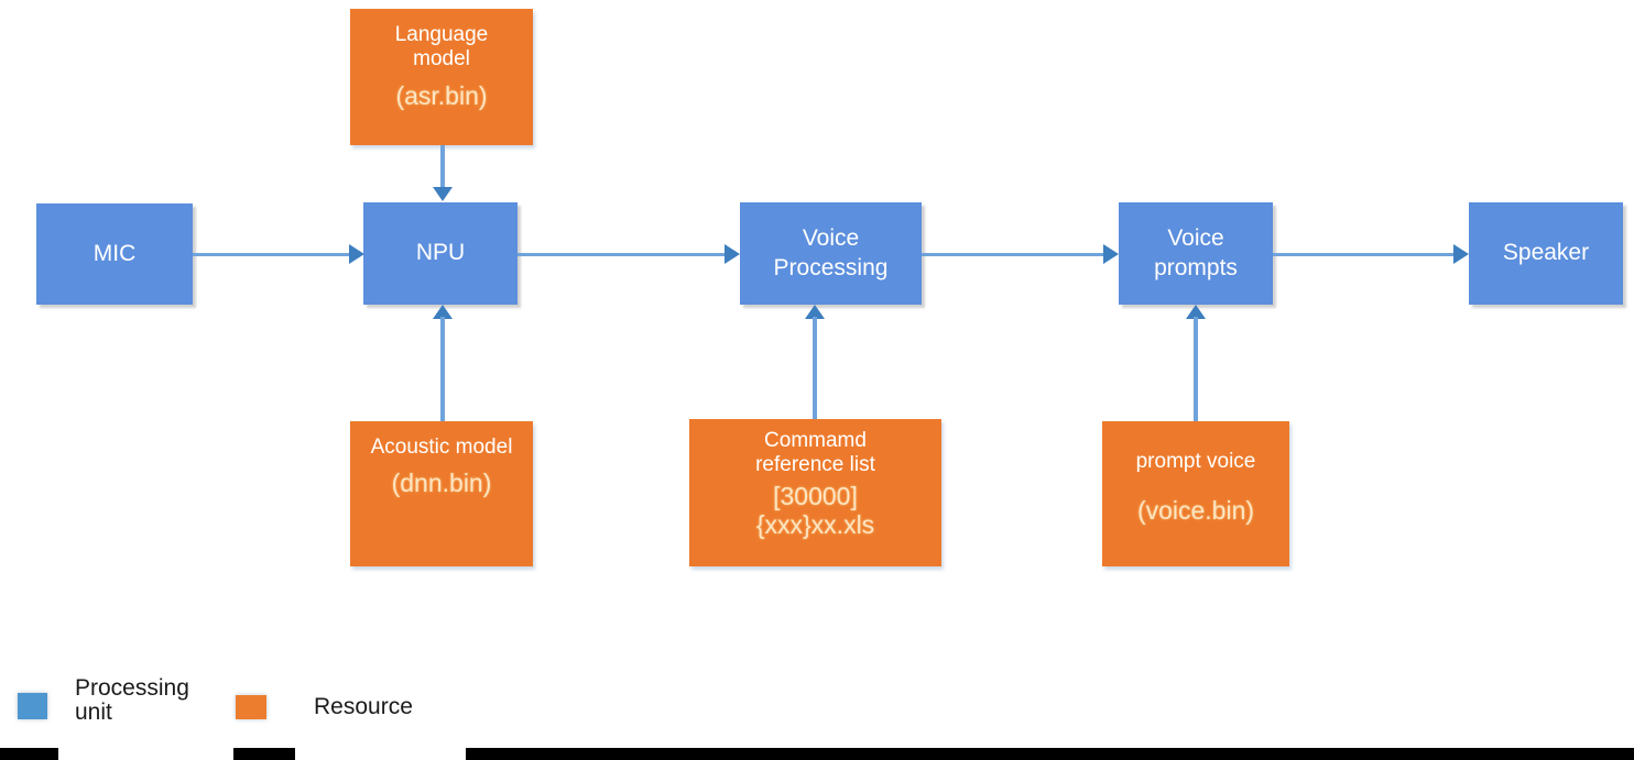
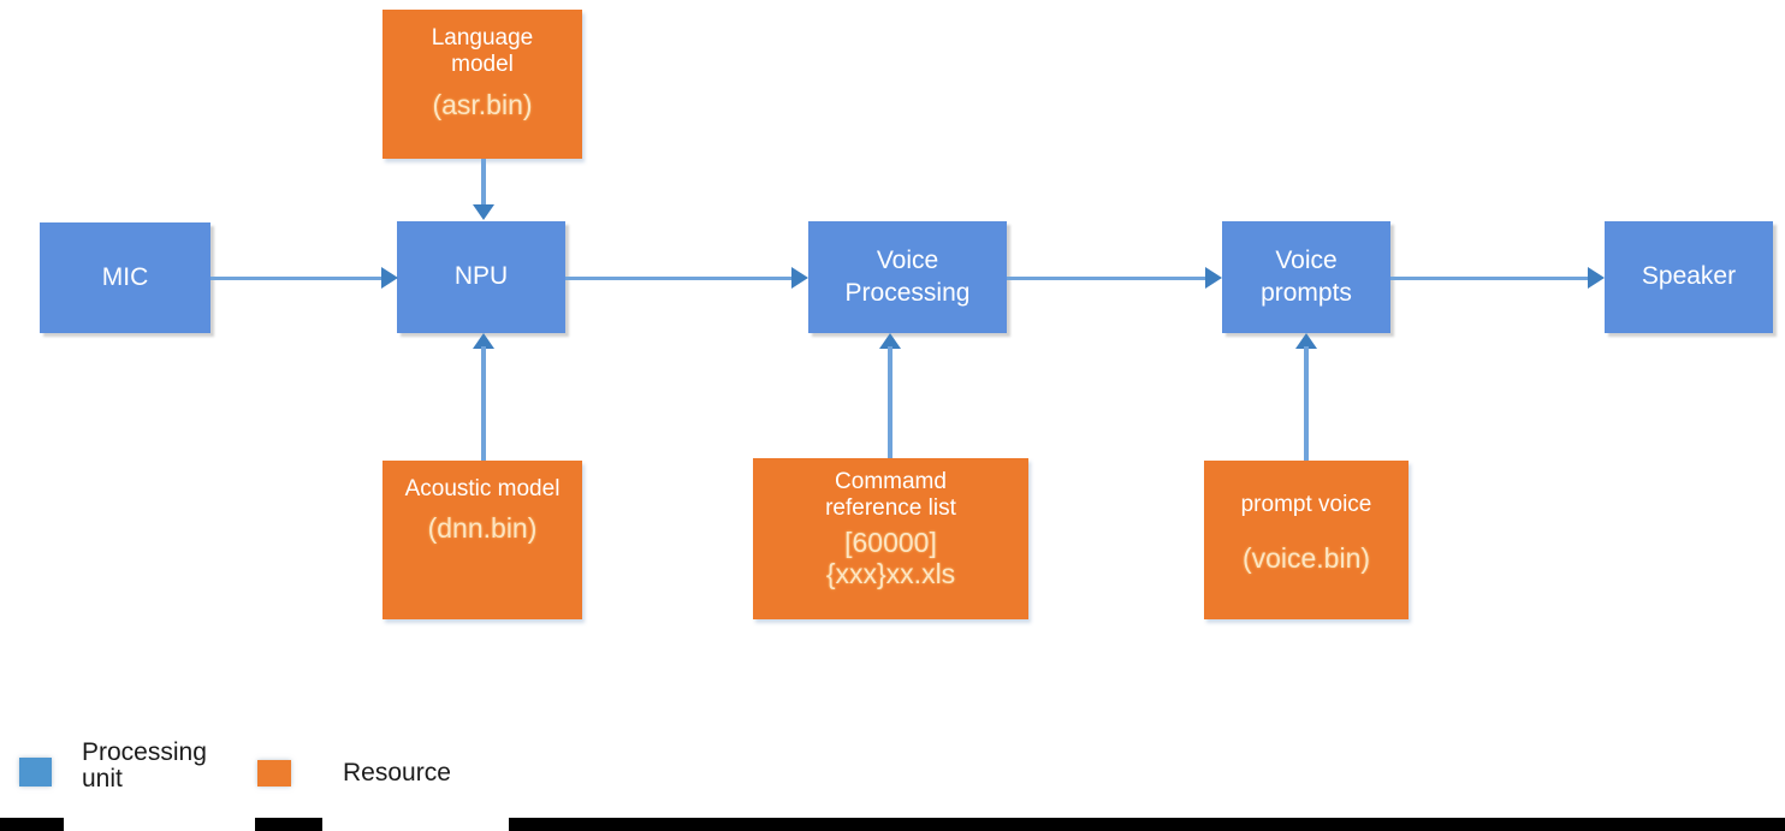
  MIC
  NPU
  Voice Processing
  Voice prompts
  Speaker
  Language model
  (asr.bin)
  Acoustic model
  (dnn.bin)
  Commamd reference list
- [30000]{xxx}xx.xls
+ [60000]{xxx}xx.xls
  prompt voice
  (voice.bin)
  Processing unit
  Resource
